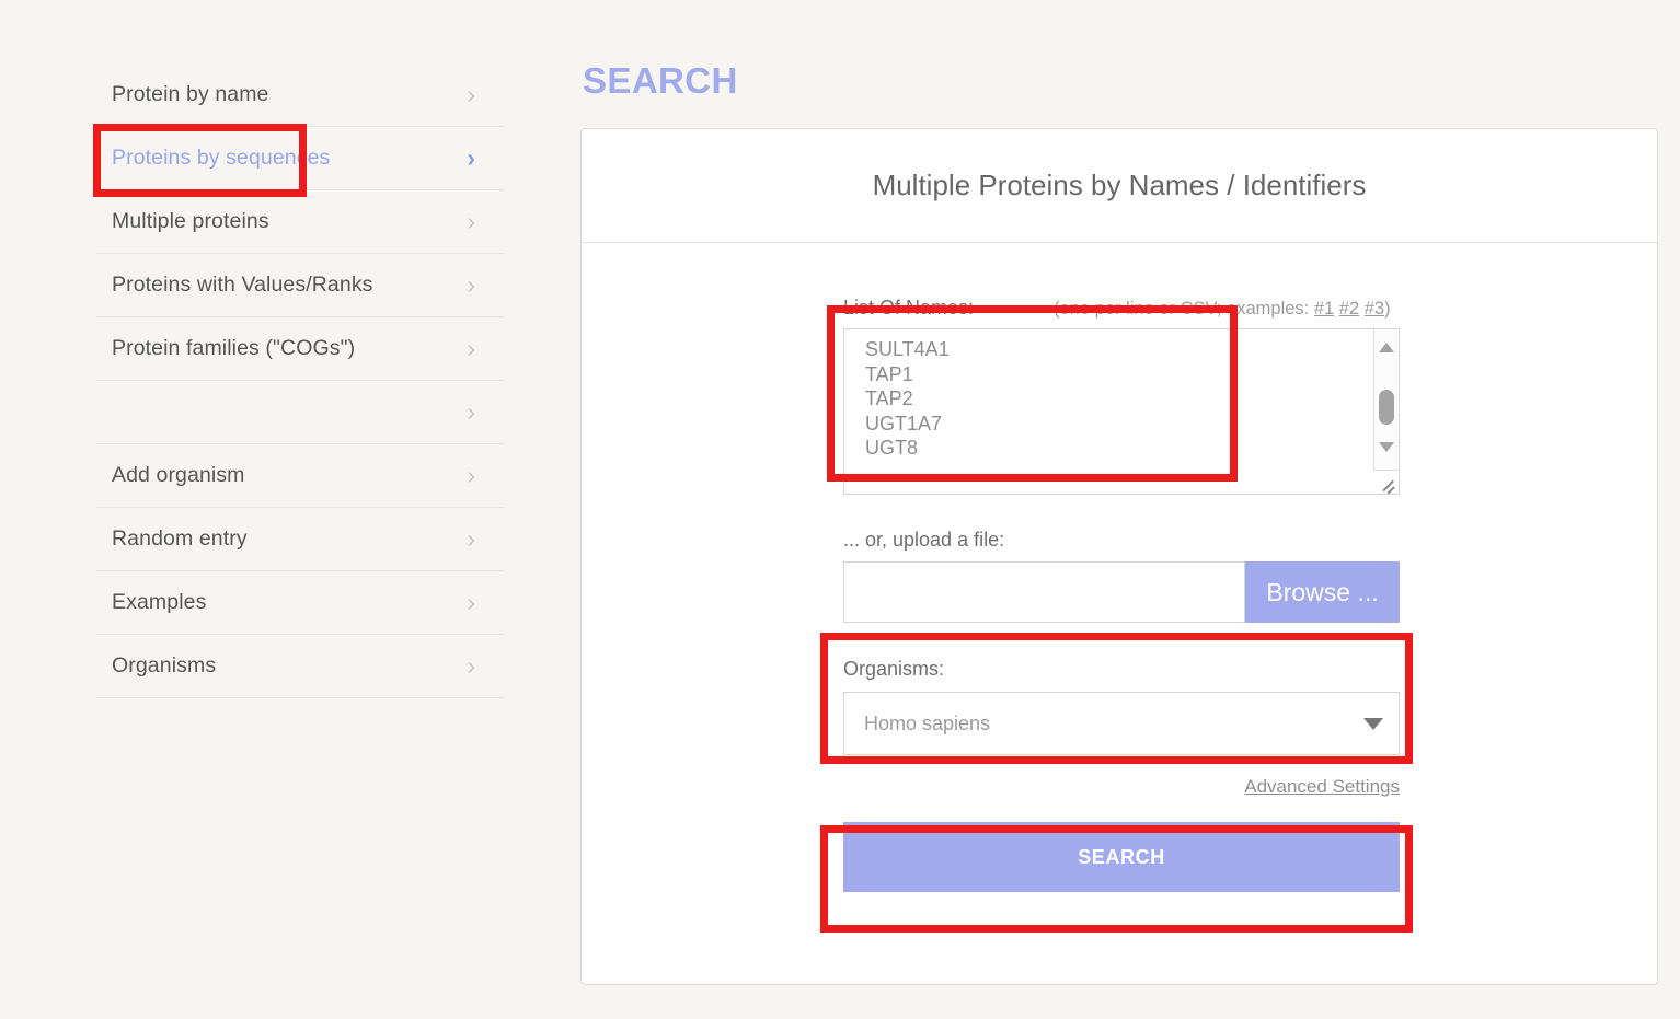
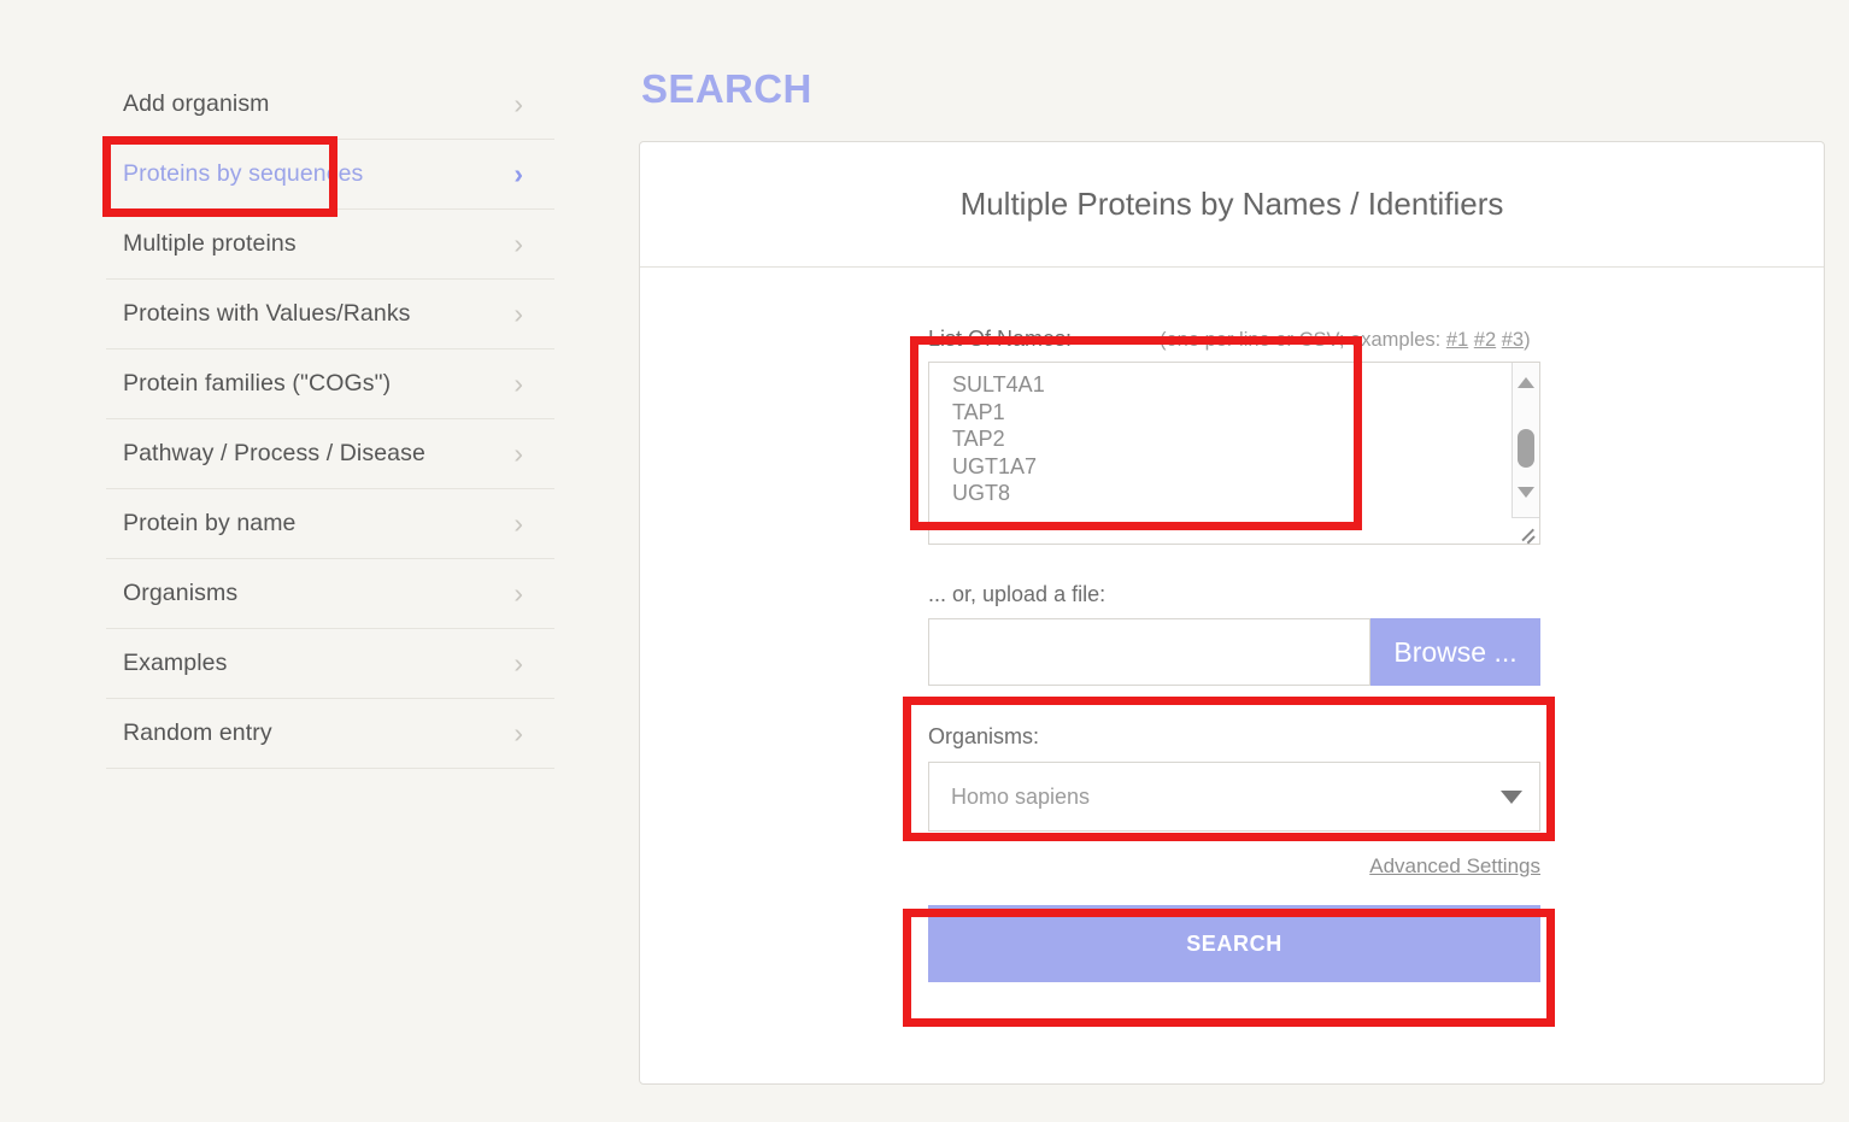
- Protein by name
+ Add organism
  ›
  Proteins by sequences
  ›
  Multiple proteins
  ›
  Proteins with Values/Ranks
  ›
  Protein families ("COGs")
  ›
+ Pathway / Process / Disease
  ›
- Add organism
+ Protein by name
  ›
- Random entry
+ Organisms
  ›
  Examples
  ›
- Organisms
+ Random entry
  ›
  SEARCH
  Multiple Proteins by Names / Identifiers
  List Of Names:
  (one per line or CSV; examples: #1 #2 #3)
  SULT4A1
  TAP1
  TAP2
  UGT1A7
  UGT8
  ... or, upload a file:
  Browse ...
  Organisms:
  Homo sapiens
  Advanced Settings
  SEARCH
